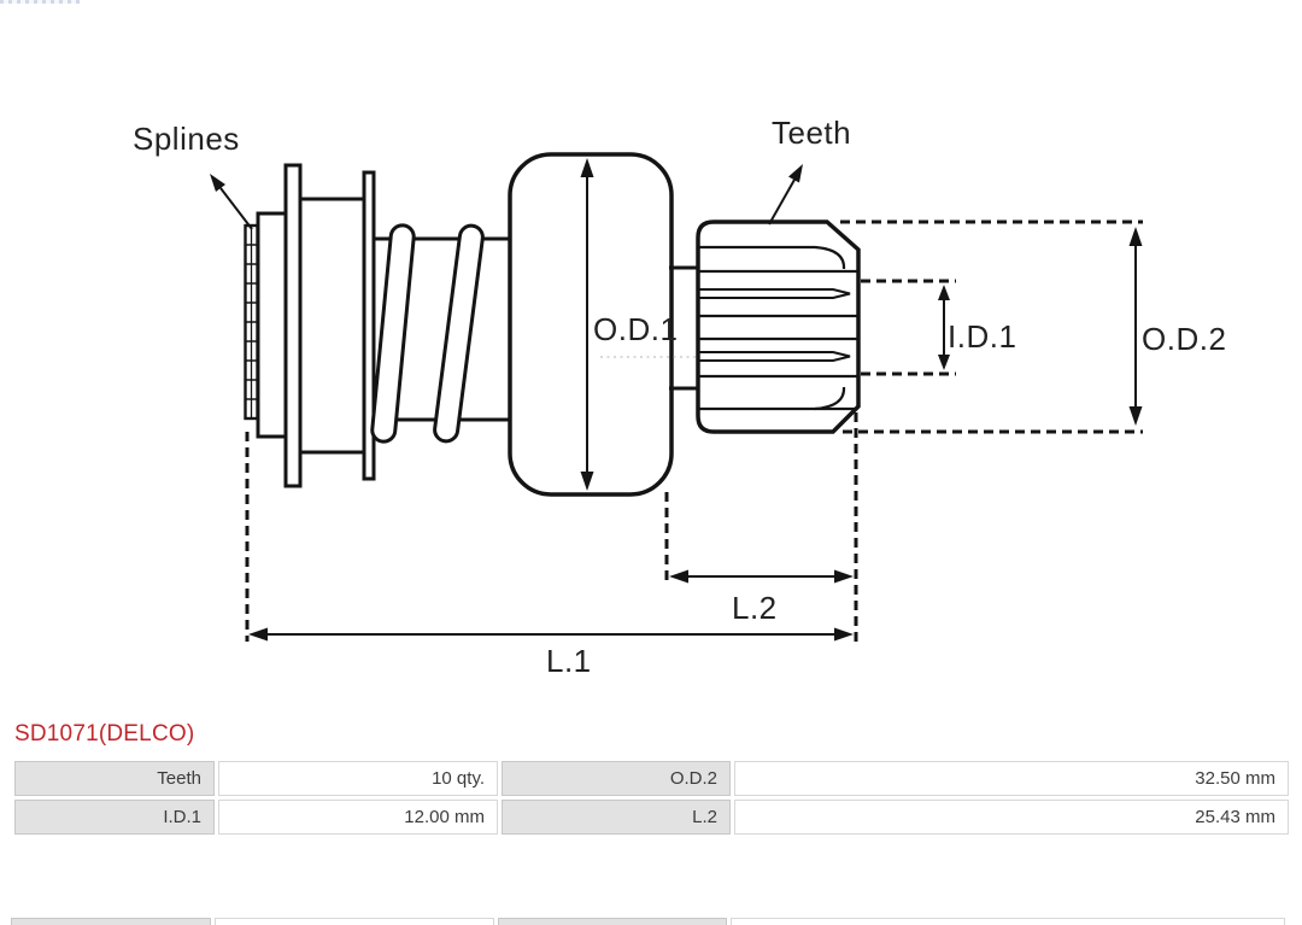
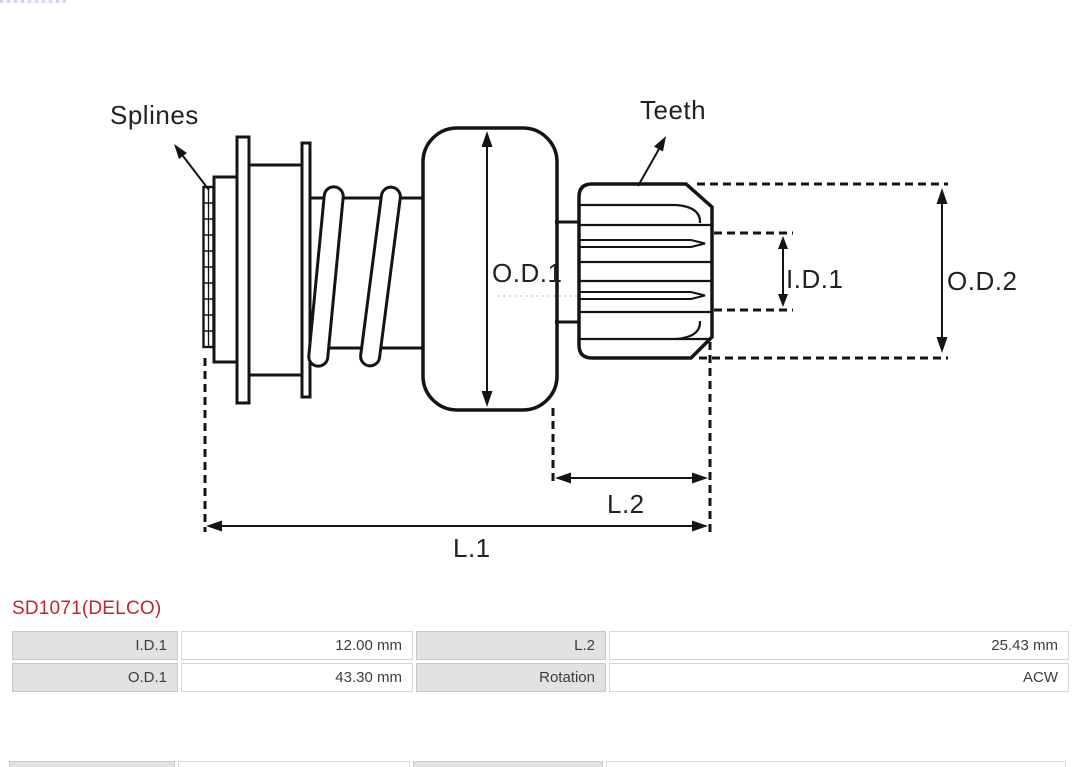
  Splines
  Teeth
  O.D.1
  I.D.1
  O.D.2
  L.2
  L.1
  SD1071(DELCO)
- Teeth	10 qty.	O.D.2	32.50 mm
  I.D.1	12.00 mm	L.2	25.43 mm
+ O.D.1	43.30 mm	Rotation	ACW
